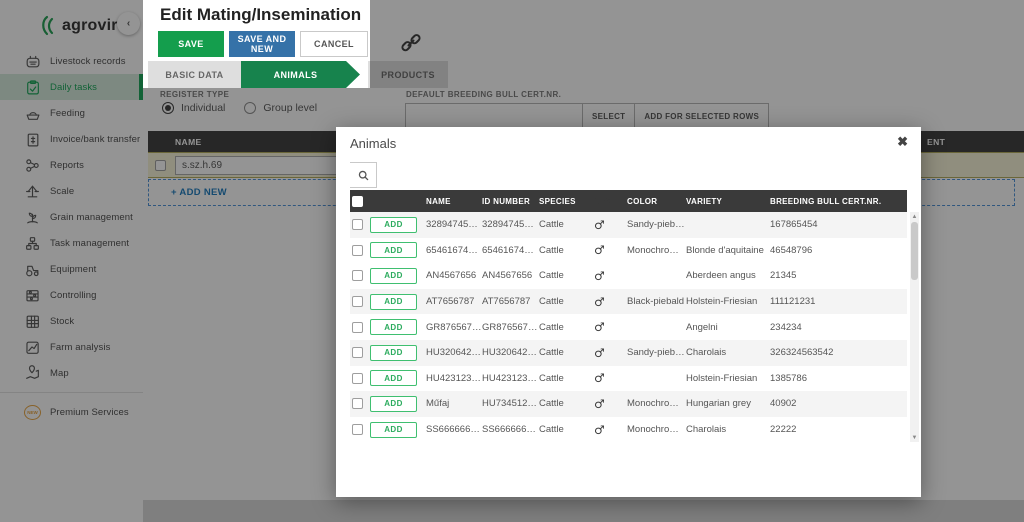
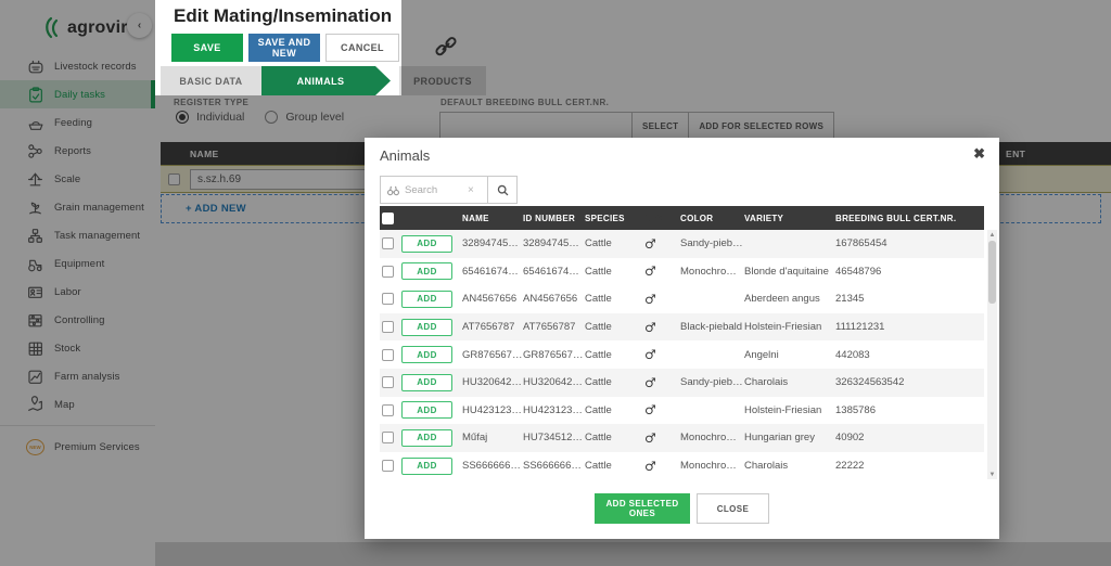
  agrovir
  Livestock records
  Daily tasks
  Feeding
- Invoice/bank transfer
  Reports
  Scale
  Grain management
  Task management
  Equipment
+ Labor
  Controlling
  Stock
  Farm analysis
  Map
  Premium Services
  ‹
  Edit Mating/Insemination
  SAVE
  SAVE AND NEW
  CANCEL
  BASIC DATA
  ANIMALS
  PRODUCTS
  REGISTER TYPE
  Individual
  Group level
  DEFAULT BREEDING BULL CERT.NR.
  SELECT
  ADD FOR SELECTED ROWS
  NAME
  ENT
  s.sz.h.69
  + ADD NEW
  Animals
  ✖
+ Search
+ ×
  NAME
  ID NUMBER
  SPECIES
  COLOR
  VARIETY
  BREEDING BULL CERT.NR.
  ADD
  32894745666
  32894745666
  Cattle
  ♂
  Sandy-piebald
  167865454
  ADD
  65461674568
  65461674568
  Cattle
  ♂
  Monochromat
  Blonde d'aquitaine
  46548796
  ADD
  AN4567656
  AN4567656
  Cattle
  ♂
  Aberdeen angus
  21345
  ADD
  AT7656787
  AT7656787
  Cattle
  ♂
  Black-piebald
  Holstein-Friesian
  111121231
  ADD
  GR87656787
  GR87656787
  Cattle
  ♂
  Angelni
- 234234
+ 442083
  ADD
  HU32064254
  HU32064254
  Cattle
  ♂
  Sandy-piebald
  Charolais
  326324563542
  ADD
  HU42312321
  HU42312321
  Cattle
  ♂
  Holstein-Friesian
  1385786
  ADD
  Műfaj
  HU73451202
  Cattle
  ♂
  Monochromat
  Hungarian grey
  40902
  ADD
  SS66666666
  SS66666666
  Cattle
  ♂
  Monochromat
  Charolais
  22222
+ ADD SELECTED ONES
+ CLOSE
